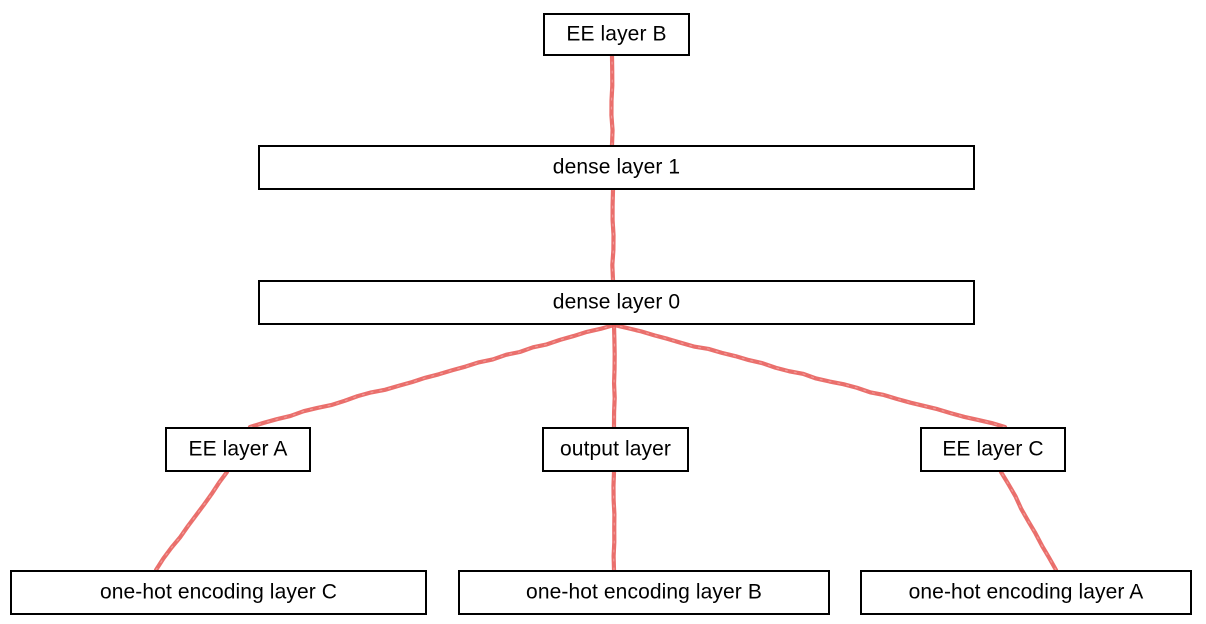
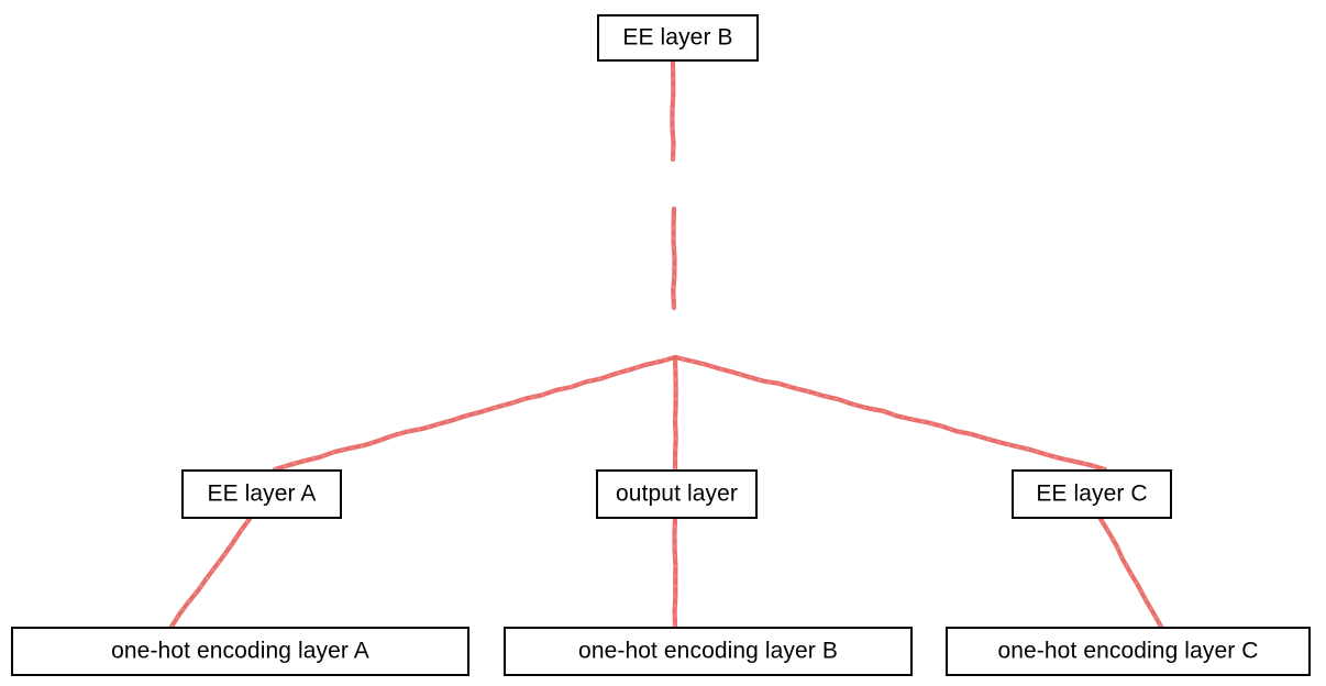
  EE layer B
- dense layer 1
- dense layer 0
  EE layer A
  output layer
  EE layer C
- one-hot encoding layer C
+ one-hot encoding layer A
  one-hot encoding layer B
- one-hot encoding layer A
+ one-hot encoding layer C
